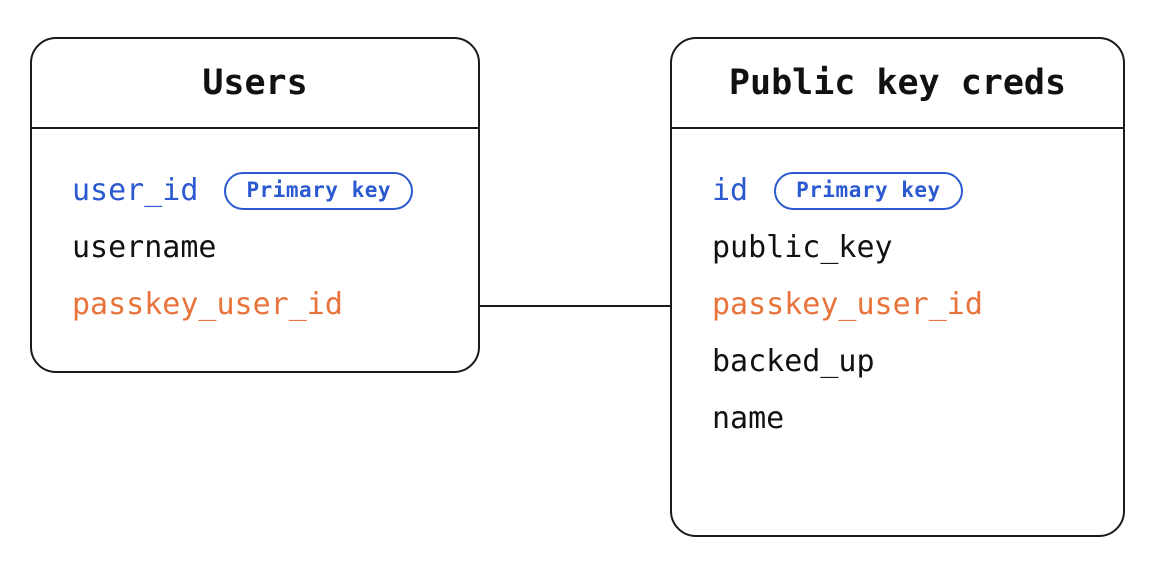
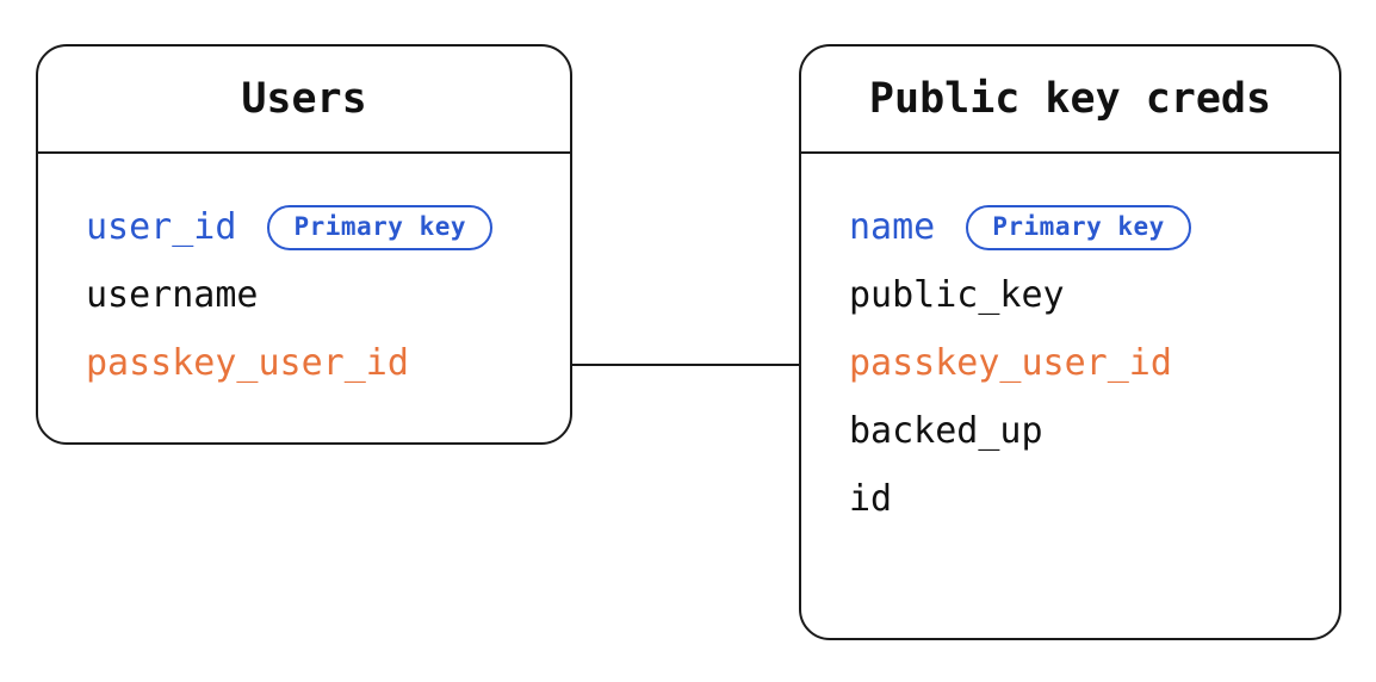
  Users
  user_id
  Primary key
  username
  passkey_user_id
  Public key creds
- id
+ name
  Primary key
  public_key
  passkey_user_id
  backed_up
- name
+ id
